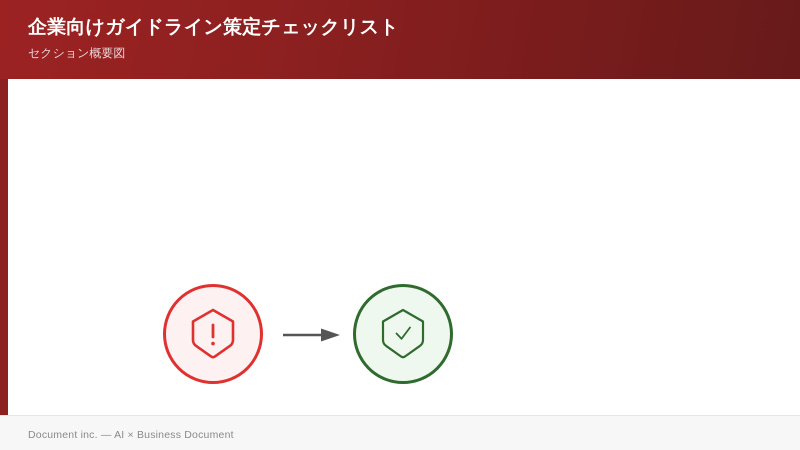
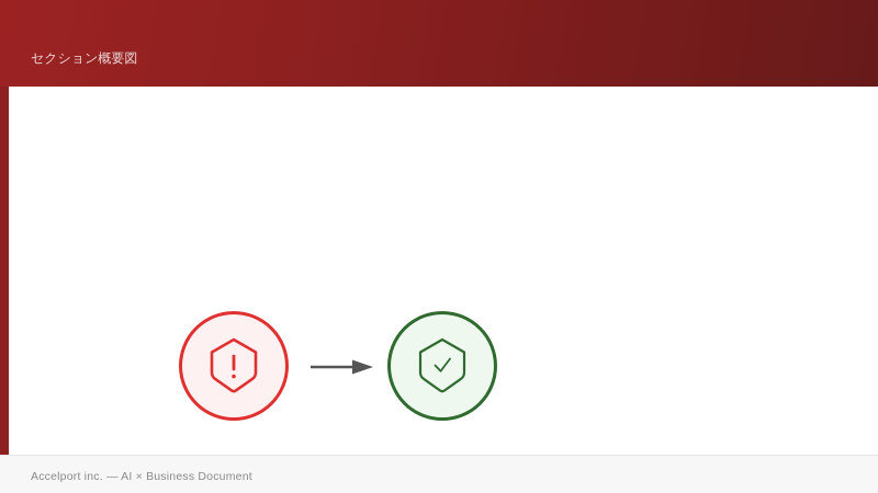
- 企業向けガイドライン策定チェックリスト
  セクション概要図
- Document inc. — AI × Business Document
+ Accelport inc. — AI × Business Document
